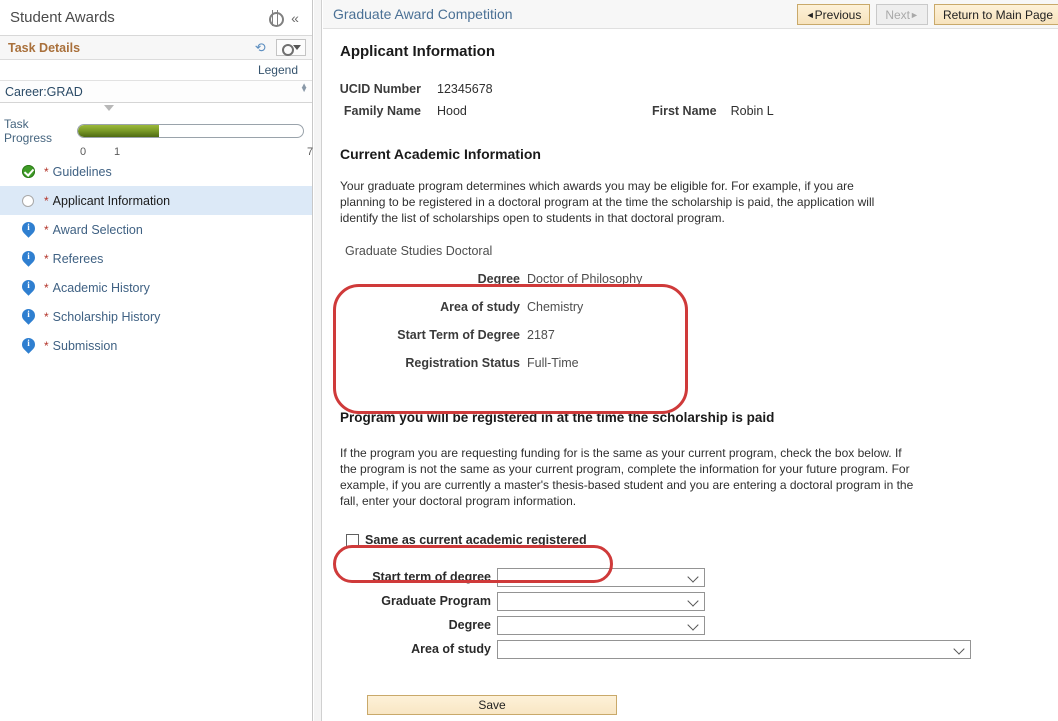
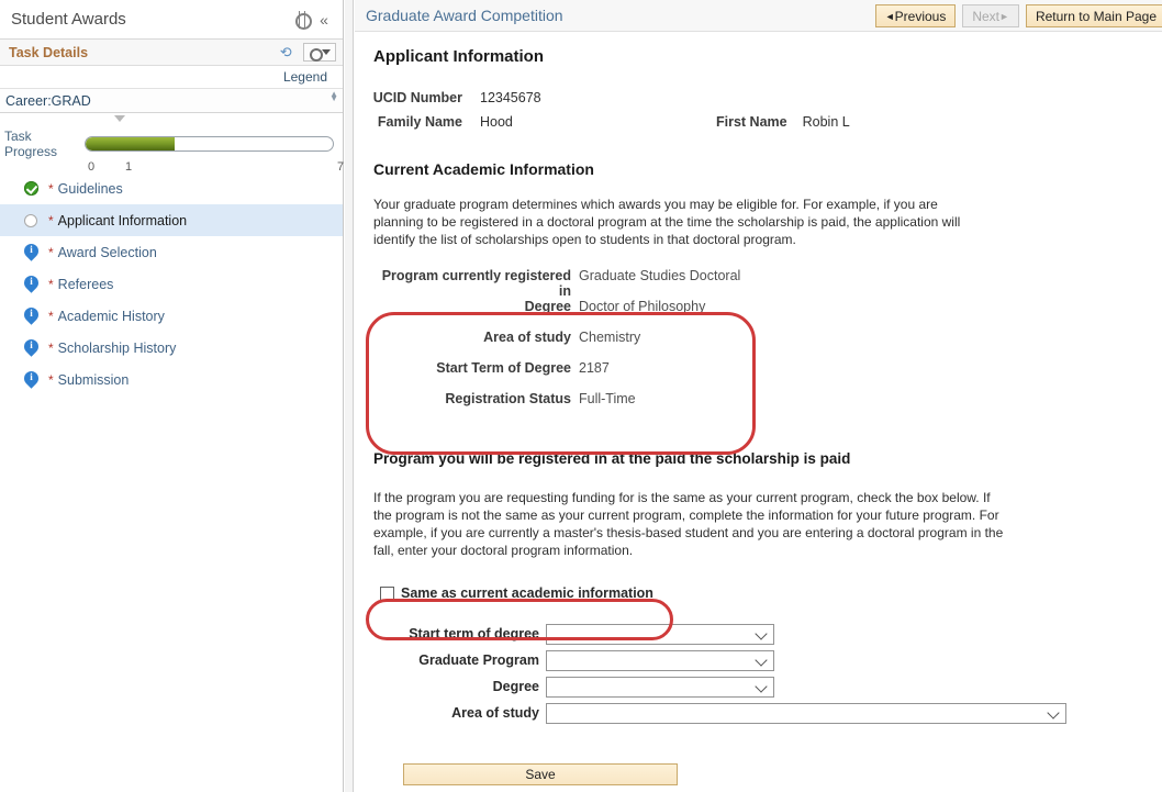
  Student Awards
  «
  Task Details
  Legend
  Career:GRAD
  ▲
  ▼
  Task Progress
  0
  1
  7
  *
  Guidelines
  *
  Applicant Information
  *
  Award Selection
  *
  Referees
  *
  Academic History
  *
  Scholarship History
  *
  Submission
  Graduate Award Competition
  ◄
  Previous
  Next
  ►
  Return to Main Page
  Applicant Information
  UCID Number
  12345678
  Family Name
  Hood
  First Name
  Robin L
  Current Academic Information
  Your graduate program determines which awards you may be eligible for. For example, if you are planning to be registered in a doctoral program at the time the scholarship is paid, the application will identify the list of scholarships open to students in that doctoral program.
+ Program currently registered in
  Graduate Studies Doctoral
  Degree
  Doctor of Philosophy
  Area of study
  Chemistry
  Start Term of Degree
  2187
  Registration Status
  Full-Time
- Program you will be registered in at the time the scholarship is paid
+ Program you will be registered in at the paid the scholarship is paid
  If the program you are requesting funding for is the same as your current program, check the box below. If the program is not the same as your current program, complete the information for your future program. For example, if you are currently a master's thesis-based student and you are entering a doctoral program in the fall, enter your doctoral program information.
- Same as current academic registered
+ Same as current academic information
  Start term of degree
  Graduate Program
  Degree
  Area of study
  Save
